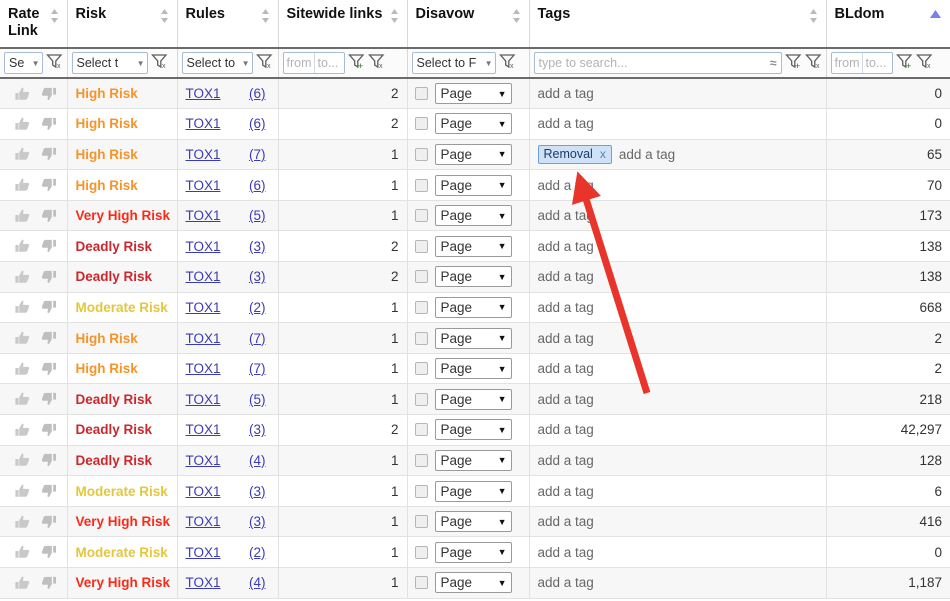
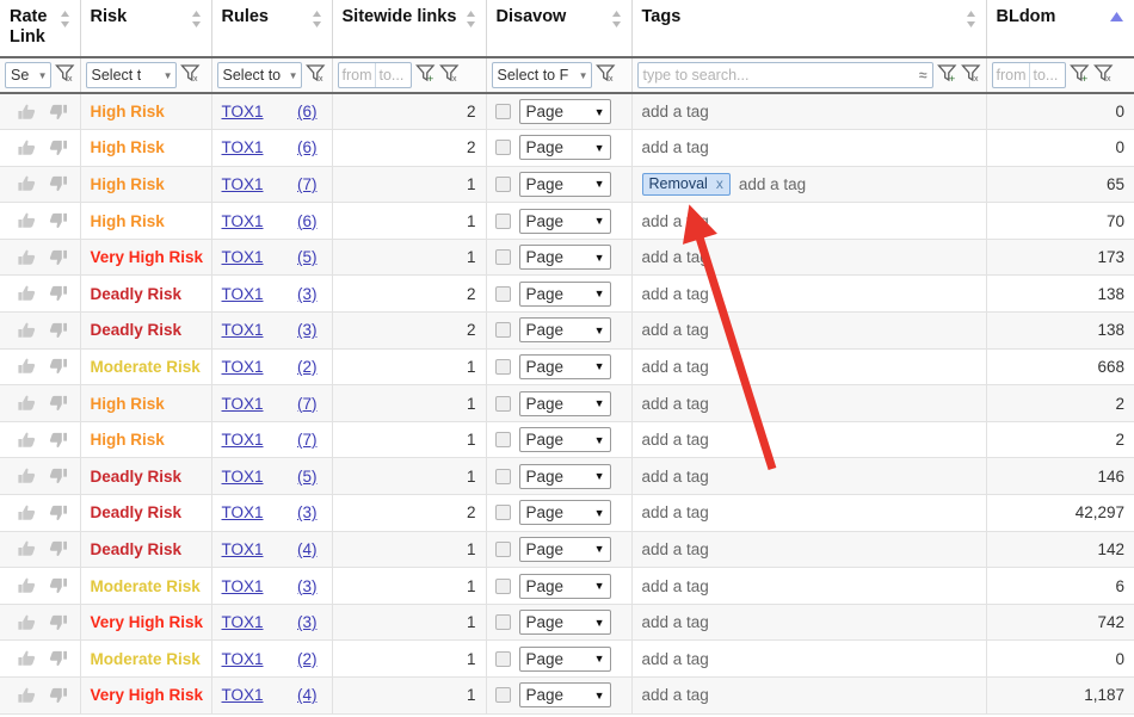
  Rate Link	Risk	Rules	Sitewide links	Disavow	Tags	BLdom
  Se ▼	Select t ▼	Select to ▼	from to... +	Select to F ▼	type to search... ≈ +	from to... +
  	High Risk	TOX1 (6)	2	Page ▼	add a tag	0
  	High Risk	TOX1 (6)	2	Page ▼	add a tag	0
  	High Risk	TOX1 (7)	1	Page ▼	Removal x add a tag	65
  	High Risk	TOX1 (6)	1	Page ▼	add a tg	70
  	Very High Risk	TOX1 (5)	1	Page ▼	add a ta	173
  	Deadly Risk	TOX1 (3)	2	Page ▼	add a tag	138
  	Deadly Risk	TOX1 (3)	2	Page ▼	add a tag	138
  	Moderate Risk	TOX1 (2)	1	Page ▼	add a tag	668
  	High Risk	TOX1 (7)	1	Page ▼	add a tag	2
  	High Risk	TOX1 (7)	1	Page ▼	add a tag	2
- 	Deadly Risk	TOX1 (5)	1	Page ▼	add a tag	218
+ 	Deadly Risk	TOX1 (5)	1	Page ▼	add a tag	146
  	Deadly Risk	TOX1 (3)	2	Page ▼	add a tag	42,297
- 	Deadly Risk	TOX1 (4)	1	Page ▼	add a tag	128
+ 	Deadly Risk	TOX1 (4)	1	Page ▼	add a tag	142
  	Moderate Risk	TOX1 (3)	1	Page ▼	add a tag	6
- 	Very High Risk	TOX1 (3)	1	Page ▼	add a tag	416
+ 	Very High Risk	TOX1 (3)	1	Page ▼	add a tag	742
  	Moderate Risk	TOX1 (2)	1	Page ▼	add a tag	0
  	Very High Risk	TOX1 (4)	1	Page ▼	add a tag	1,187
